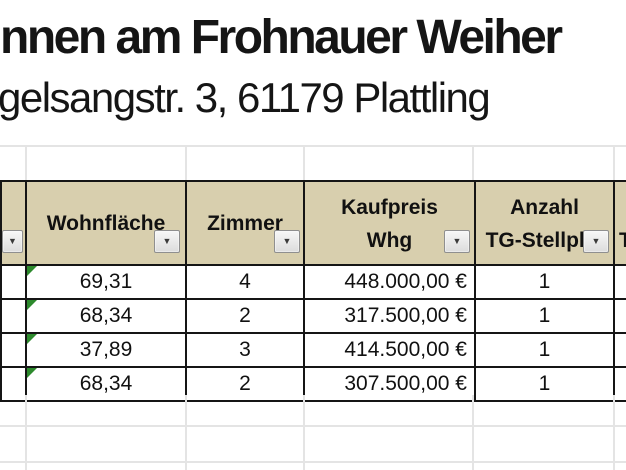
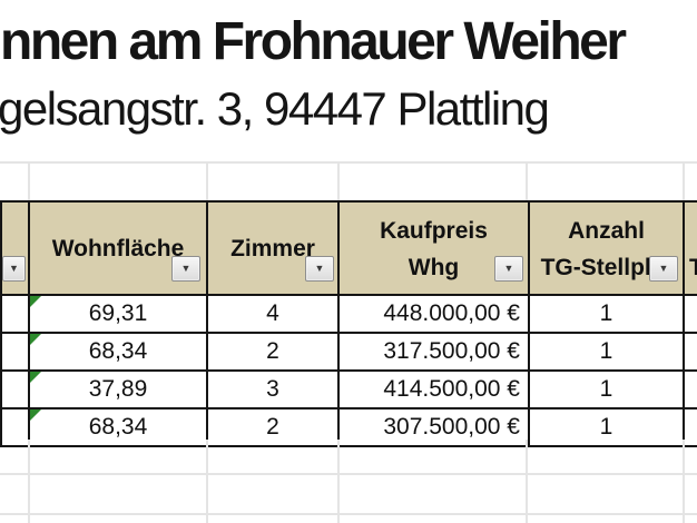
  nnen am Frohnauer Weiher
- gelsangstr. 3, 61179 Plattling
+ gelsangstr. 3, 94447 Plattling
  	Wohnfläche	Zimmer	KaufpreisWhg	AnzahlTG-Stellpl	T
  	69,31	4	448.000,00 €	1
  	68,34	2	317.500,00 €	1
  	37,89	3	414.500,00 €	1
  	68,34	2	307.500,00 €	1
  ▼
  ▼
  ▼
  ▼
  ▼
